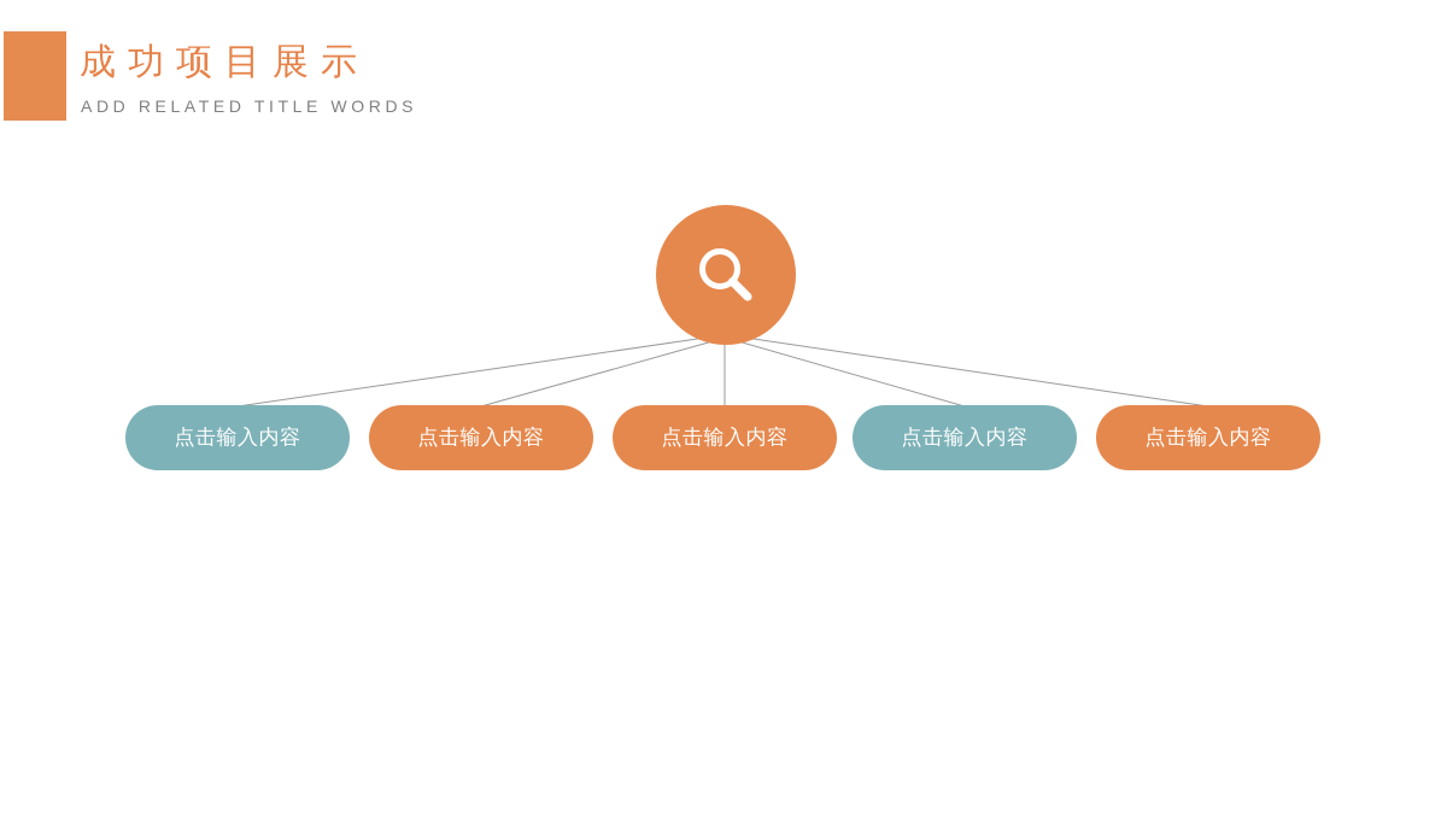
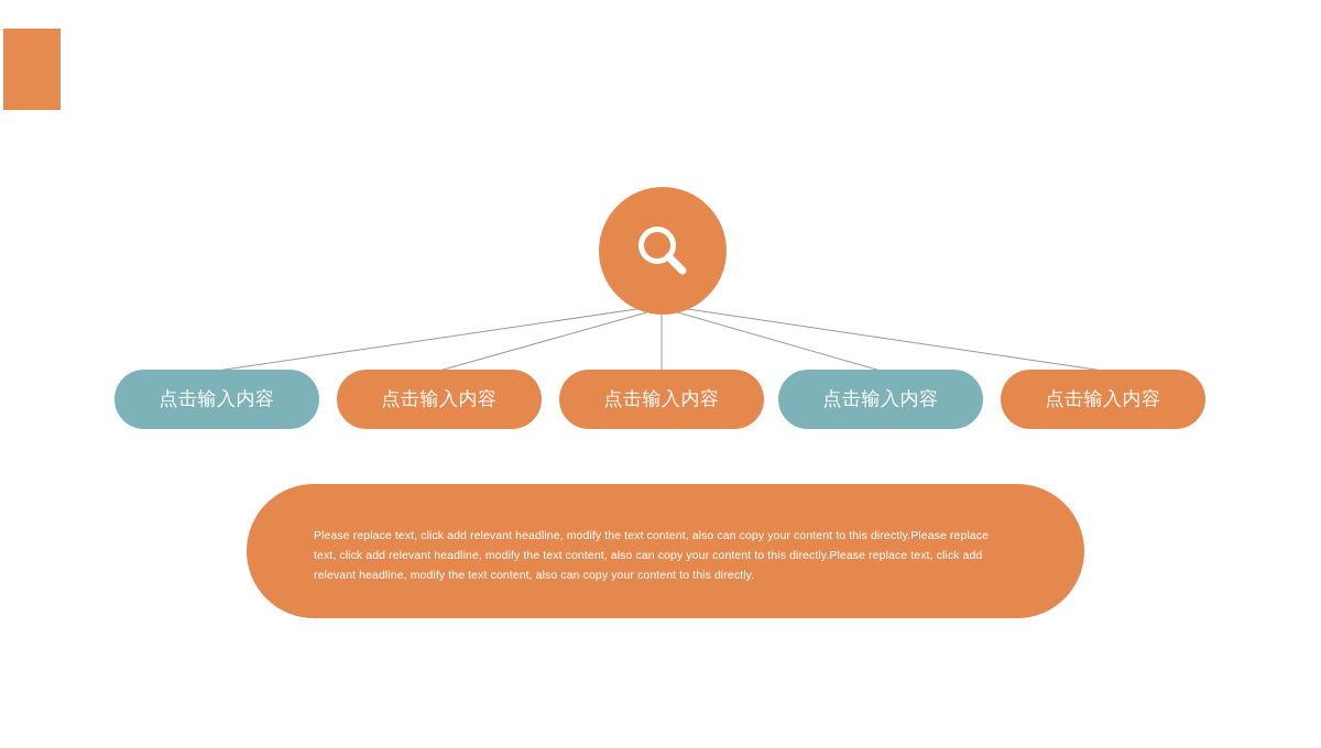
- 成功项目展示
- ADD RELATED TITLE WORDS
  点击输入内容
  点击输入内容
  点击输入内容
  点击输入内容
  点击输入内容
+ Please replace text, click add relevant headline, modify the text content, also can copy your content to this directly.Please replace text, click add relevant headline, modify the text content, also can copy your content to this directly.Please replace text, click add relevant headline, modify the text content, also can copy your content to this directly.
